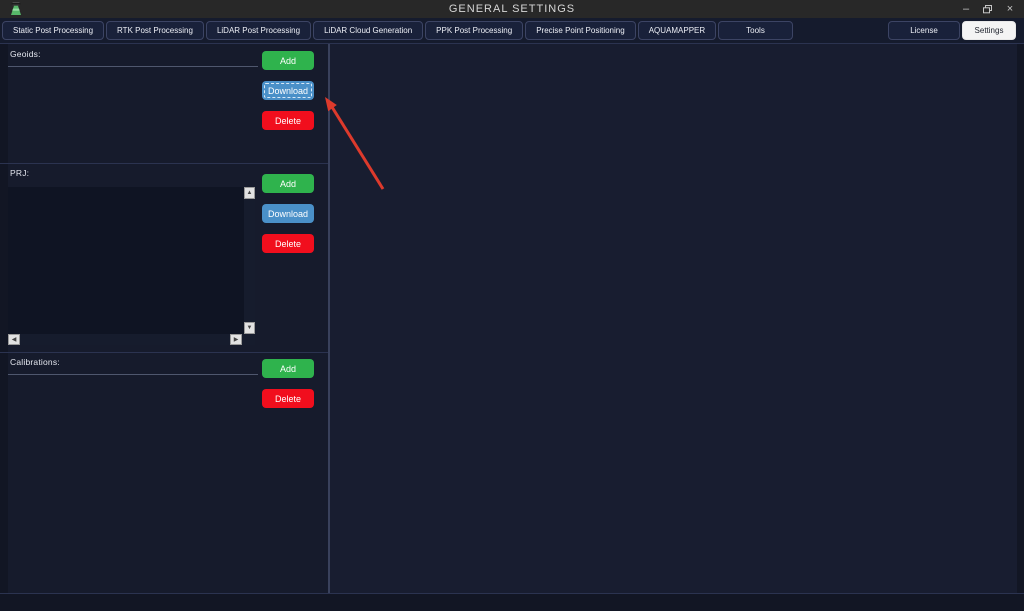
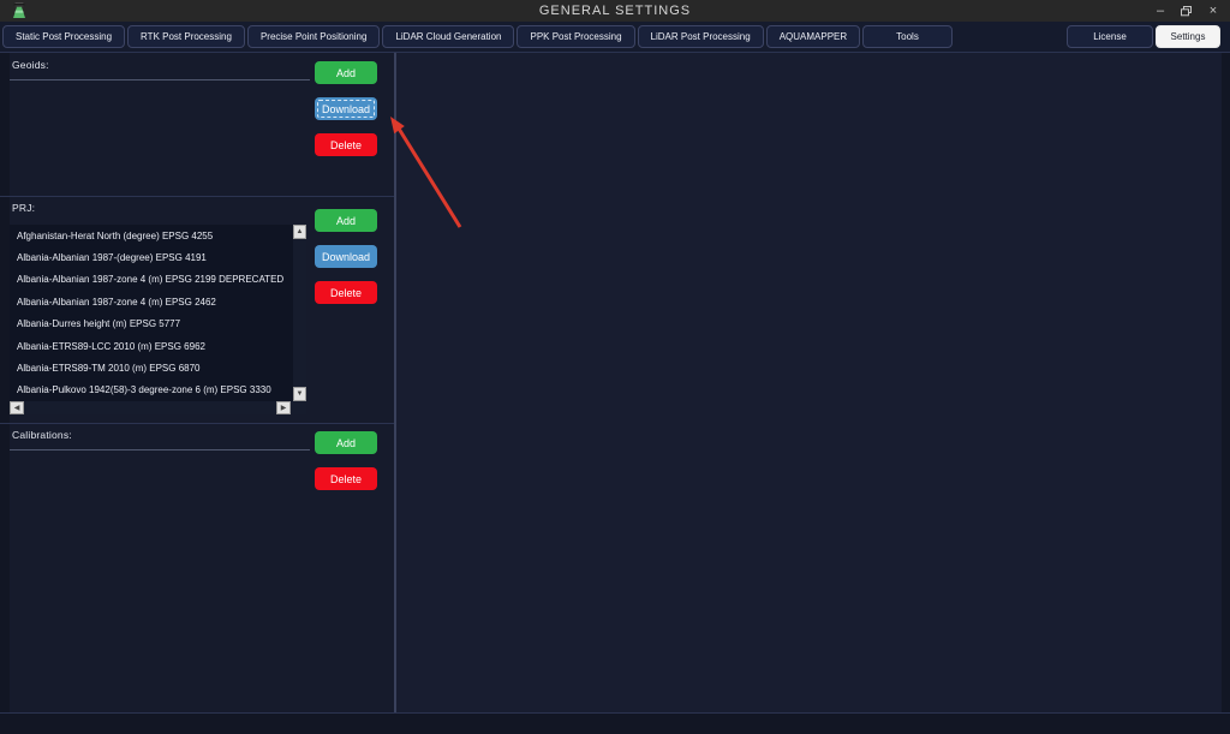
  GENERAL SETTINGS
  –
  ×
  Static Post Processing
  RTK Post Processing
- LiDAR Post Processing
+ Precise Point Positioning
  LiDAR Cloud Generation
  PPK Post Processing
- Precise Point Positioning
+ LiDAR Post Processing
  AQUAMAPPER
  Tools
  License
  Settings
  Geoids:
  Add
  Download
  Delete
  PRJ:
+ Afghanistan-Herat North (degree) EPSG 4255
+ Albania-Albanian 1987-(degree) EPSG 4191
+ Albania-Albanian 1987-zone 4 (m) EPSG 2199 DEPRECATED
+ Albania-Albanian 1987-zone 4 (m) EPSG 2462
+ Albania-Durres height (m) EPSG 5777
+ Albania-ETRS89-LCC 2010 (m) EPSG 6962
+ Albania-ETRS89-TM 2010 (m) EPSG 6870
+ Albania-Pulkovo 1942(58)-3 degree-zone 6 (m) EPSG 3330
  Add
  Download
  Delete
  Calibrations:
  Add
  Delete
